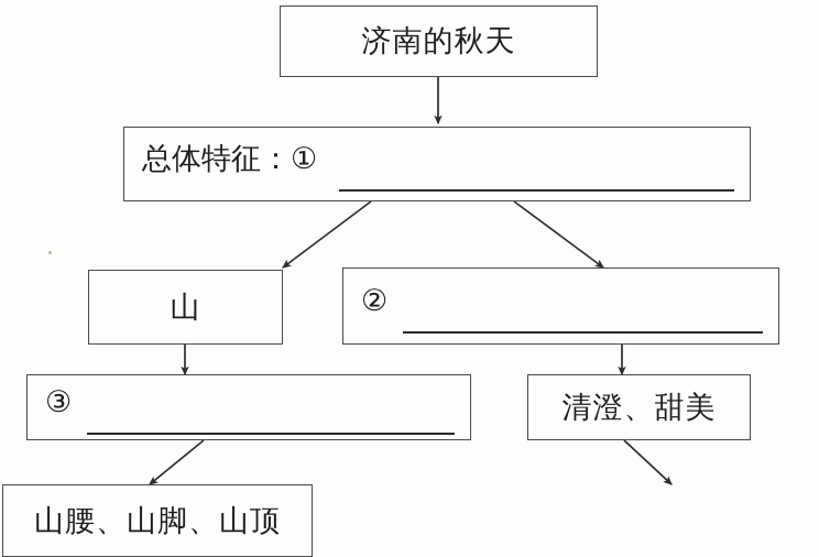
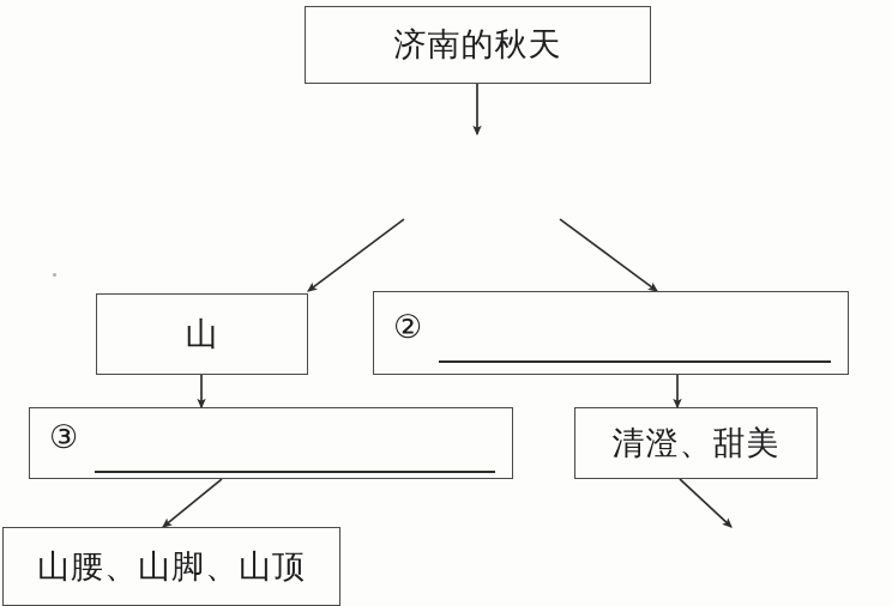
  济南的秋天
- 总体特征：
- ①
  山
  ②
  ③
  清澄、甜美
  山腰、山脚、山顶
